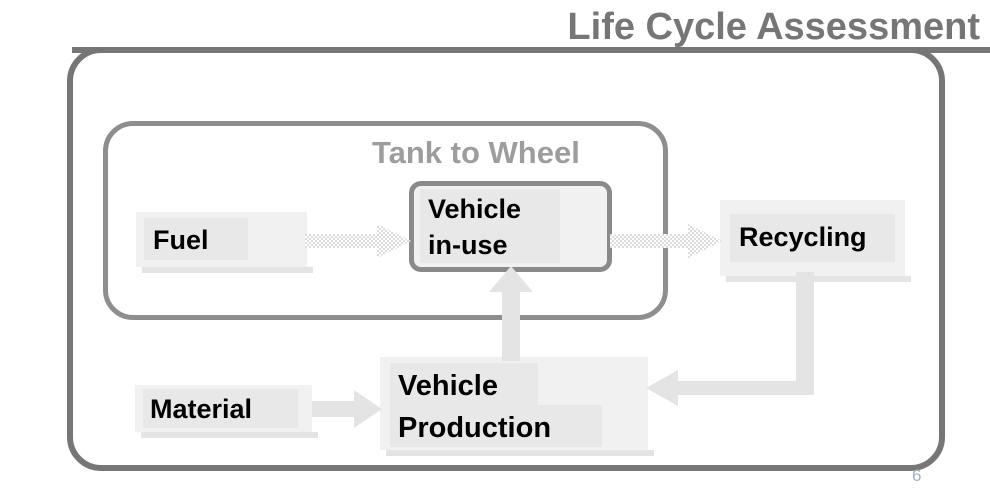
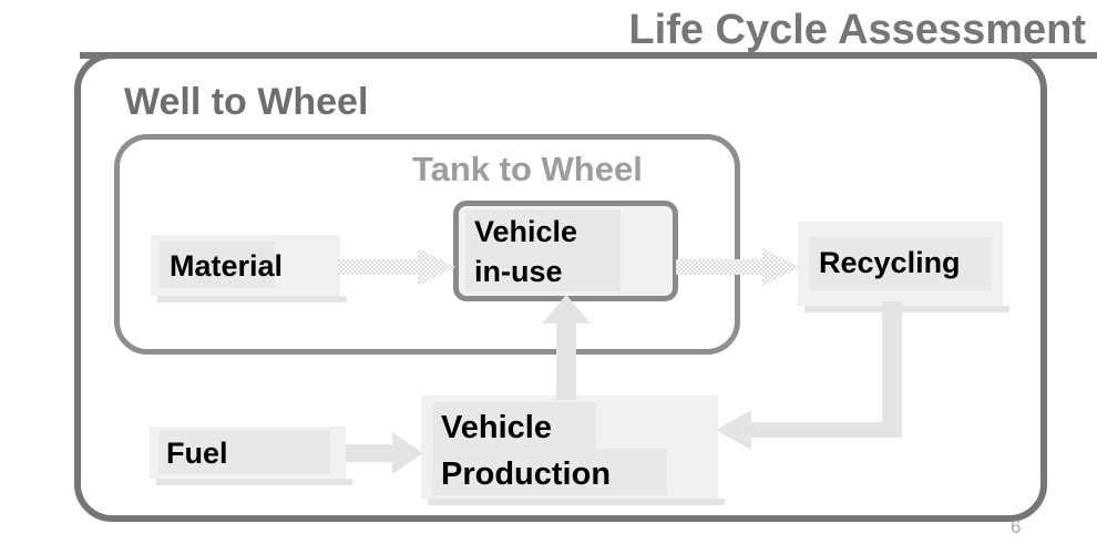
  Life Cycle Assessment
+ Well to Wheel
  Tank to Wheel
- Fuel
+ Material
  Vehicle
  in-use
  Recycling
- Material
+ Fuel
  Vehicle
  Production
  6
